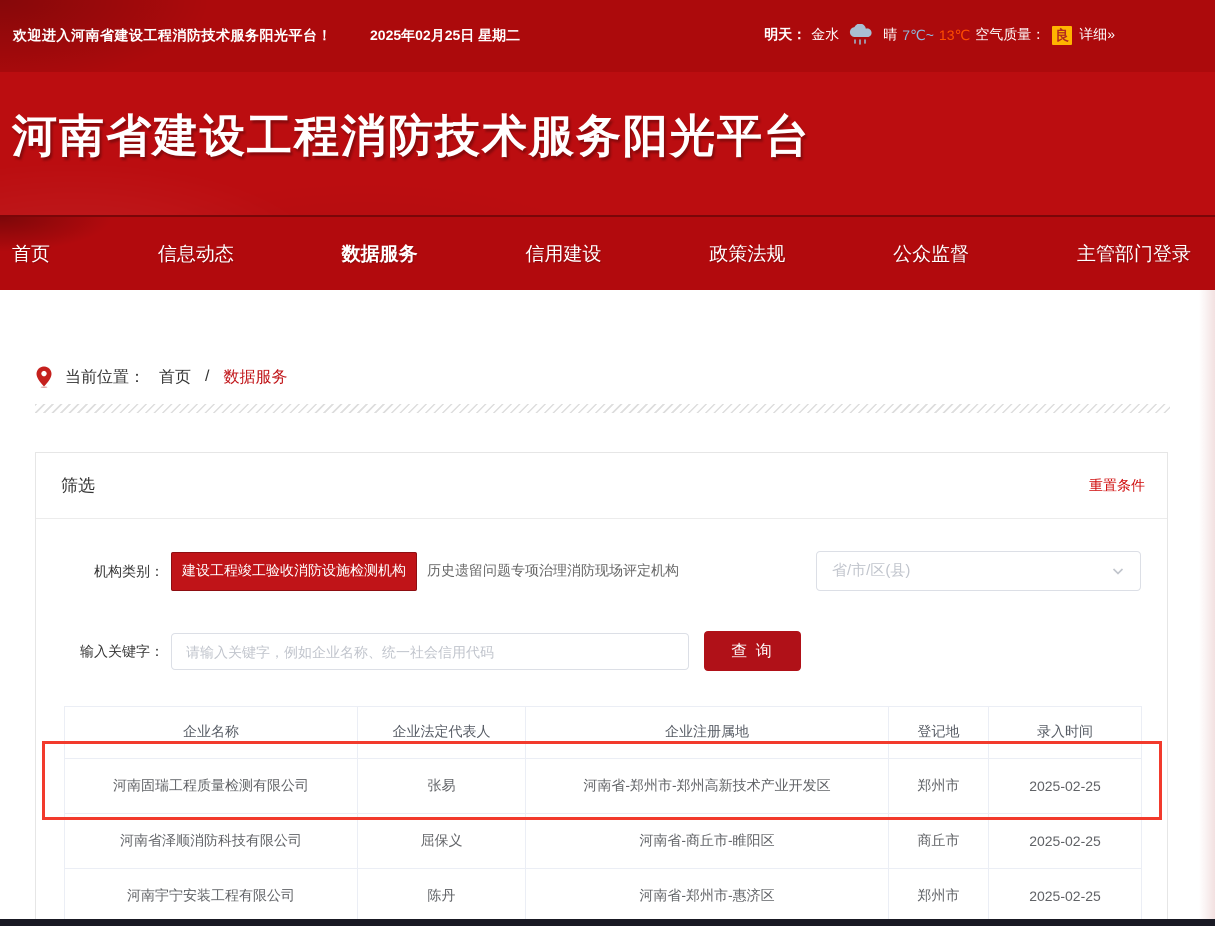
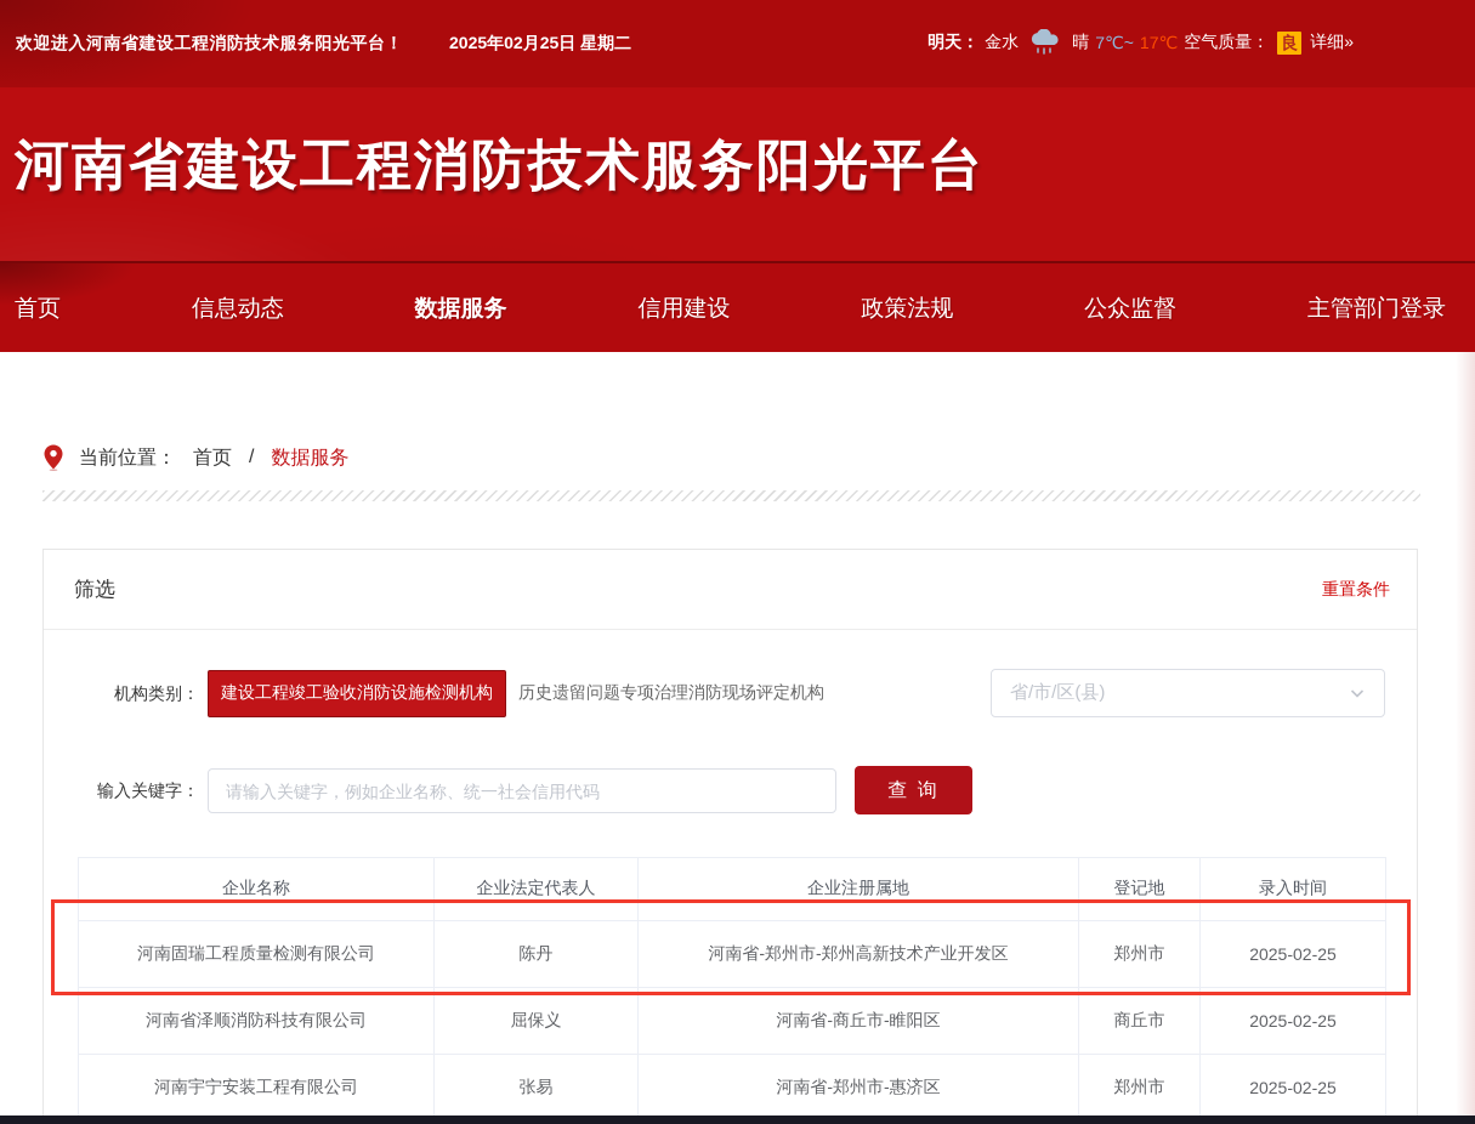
  欢迎进入河南省建设工程消防技术服务阳光平台！
  2025年02月25日 星期二
  明天：
  金水
  晴
  7℃~
- 13℃
+ 17℃
  空气质量：
  良
  详细»
  河南省建设工程消防技术服务阳光平台
  首页
  信息动态
  数据服务
  信用建设
  政策法规
  公众监督
  主管部门登录
  当前位置：
  首页
  /
  数据服务
  筛选
  重置条件
  机构类别：
  建设工程竣工验收消防设施检测机构
  历史遗留问题专项治理消防现场评定机构
  省/市/区(县)
  输入关键字：
  请输入关键字，例如企业名称、统一社会信用代码
  查 询
  企业名称	企业法定代表人	企业注册属地	登记地	录入时间
- 河南固瑞工程质量检测有限公司	张易	河南省-郑州市-郑州高新技术产业开发区	郑州市	2025-02-25
+ 河南固瑞工程质量检测有限公司	陈丹	河南省-郑州市-郑州高新技术产业开发区	郑州市	2025-02-25
  河南省泽顺消防科技有限公司	屈保义	河南省-商丘市-睢阳区	商丘市	2025-02-25
- 河南宇宁安装工程有限公司	陈丹	河南省-郑州市-惠济区	郑州市	2025-02-25
+ 河南宇宁安装工程有限公司	张易	河南省-郑州市-惠济区	郑州市	2025-02-25
